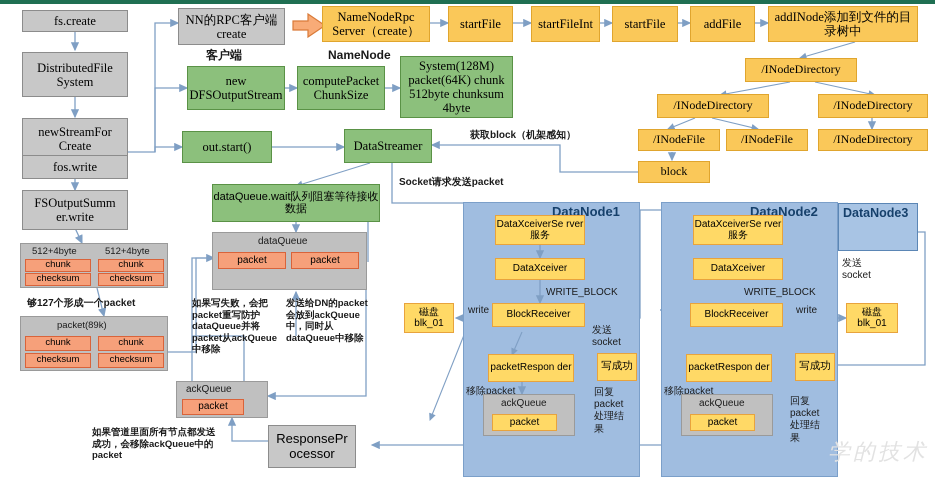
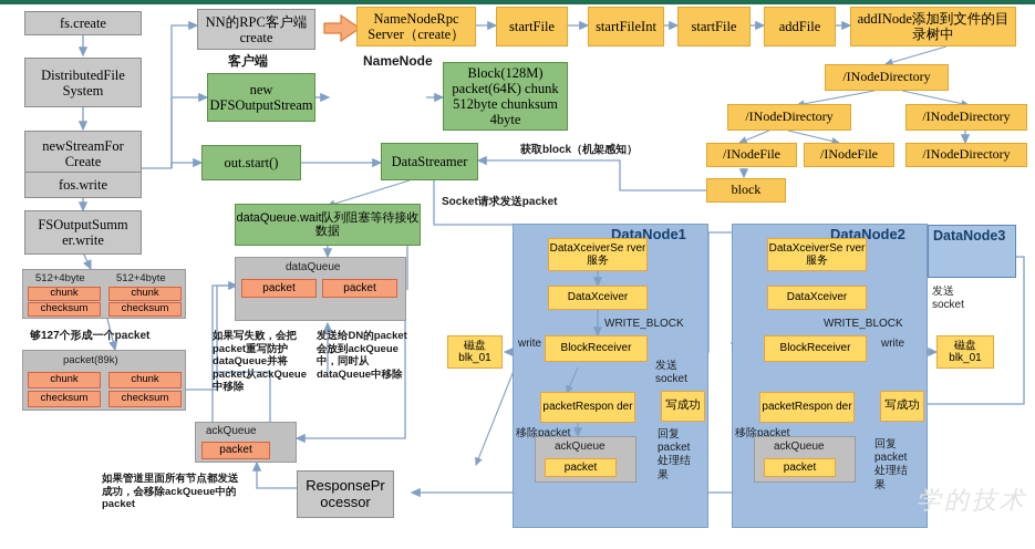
  fs.create
  DistributedFile System
  newStreamFor Create
  fos.write
  FSOutputSumm er.write
  512+4byte
  512+4byte
  chunk
  chunk
  checksum
  checksum
  够127个形成一个packet
  packet(89k)
  chunk
  chunk
  checksum
  checksum
  如果管道里面所有节点都发送成功，会移除ackQueue中的packet
  NN的RPC客户端create
  客户端
  new DFSOutputStream
- computePacket ChunkSize
- System(128M) packet(64K) chunk 512byte chunksum 4byte
+ Block(128M) packet(64K) chunk 512byte chunksum 4byte
  out.start()
  NameNode
  NameNodeRpc Server（create）
  startFile
  startFileInt
  startFile
  addFile
  addINode添加到文件的目录树中
  /INodeDirectory
  /INodeDirectory
  /INodeDirectory
  /INodeFile
  /INodeFile
  /INodeDirectory
  block
  DataStreamer
  获取block（机架感知）
  Socket请求发送packet
  dataQueue.wait队列阻塞等待接收数据
  dataQueue
  packet
  packet
  如果写失败，会把packet重写防护dataQueue并将packet从ackQueue中移除
  发送给DN的packet会放到ackQueue中，同时从dataQueue中移除
  ackQueue
  packet
  ResponsePr ocessor
  DataNode1
  DataXceiverSe rver服务
  DataXceiver
  WRITE_BLOCK
  BlockReceiver
  write
  发送socket
  packetRespon der
  写成功
  移除packet
  回复packet处理结果
  ackQueue
  packet
  磁盘 blk_01
  DataNode2
  DataXceiverSe rver服务
  DataXceiver
  WRITE_BLOCK
  BlockReceiver
  write
  发送socket
  packetRespon der
  写成功
  移除packet
  回复packet处理结果
  ackQueue
  packet
  磁盘 blk_01
  DataNode3
  学的技术
